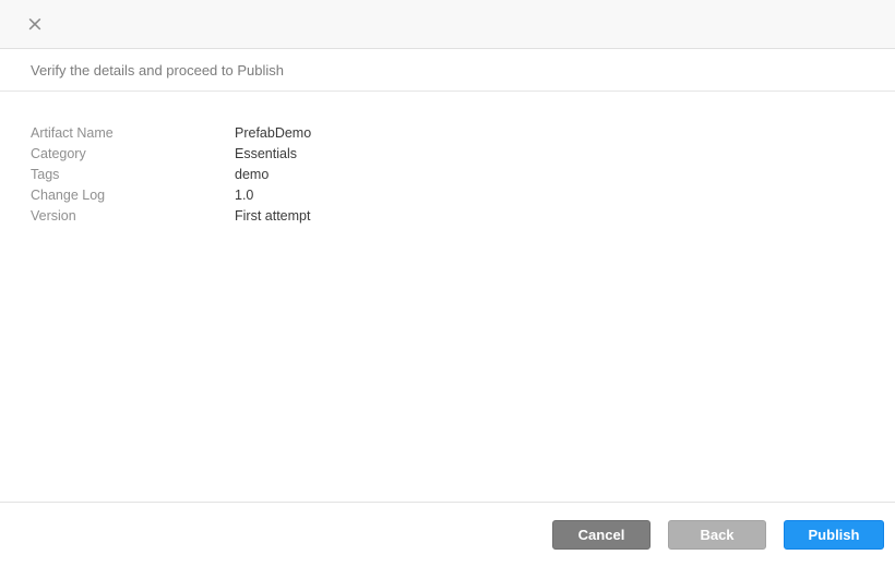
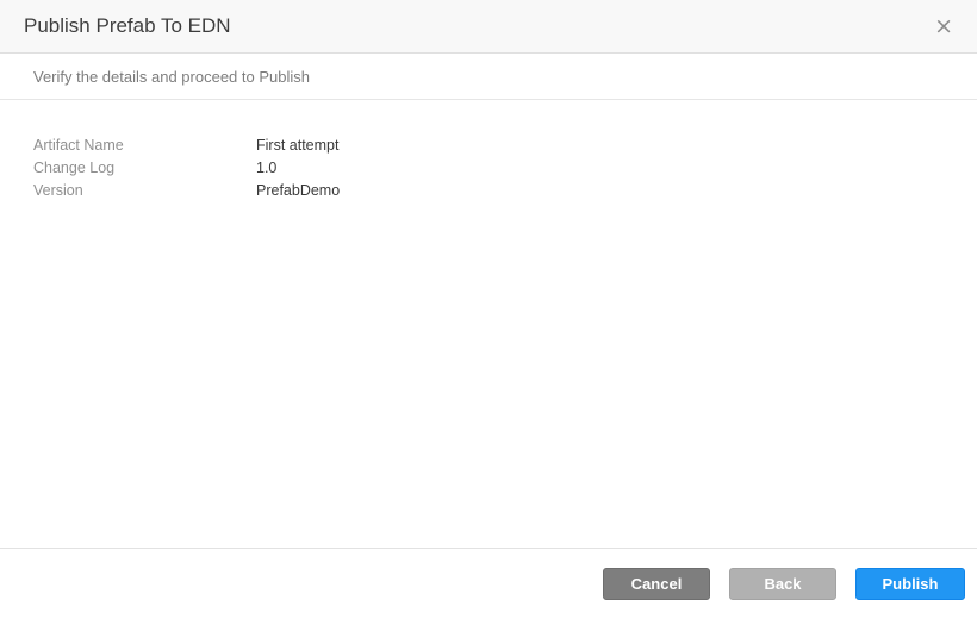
+ Publish Prefab To EDN
  ×
  Verify the details and proceed to Publish
  Artifact Name
- PrefabDemo
+ First attempt
- Category
- Essentials
- Tags
- demo
  Change Log
  1.0
  Version
- First attempt
+ PrefabDemo
  Cancel
  Back
  Publish
